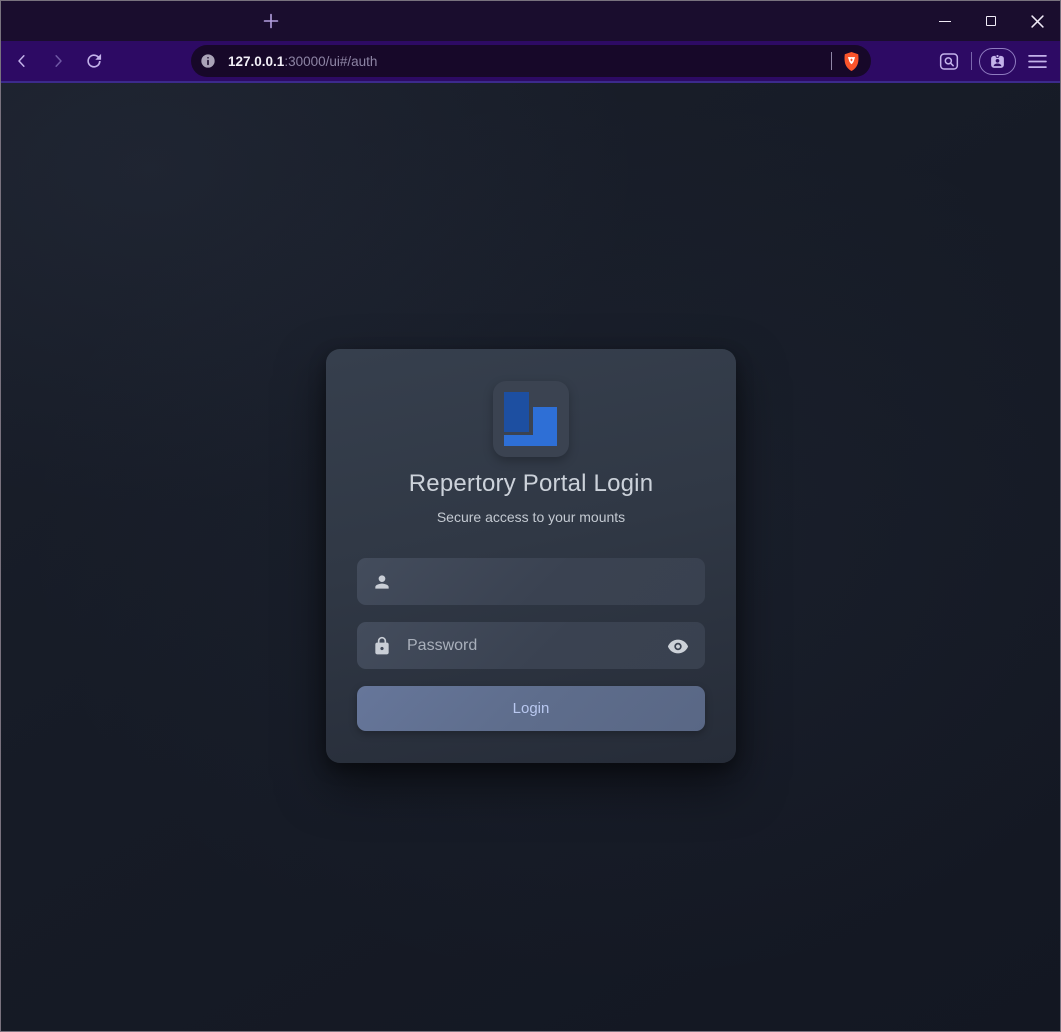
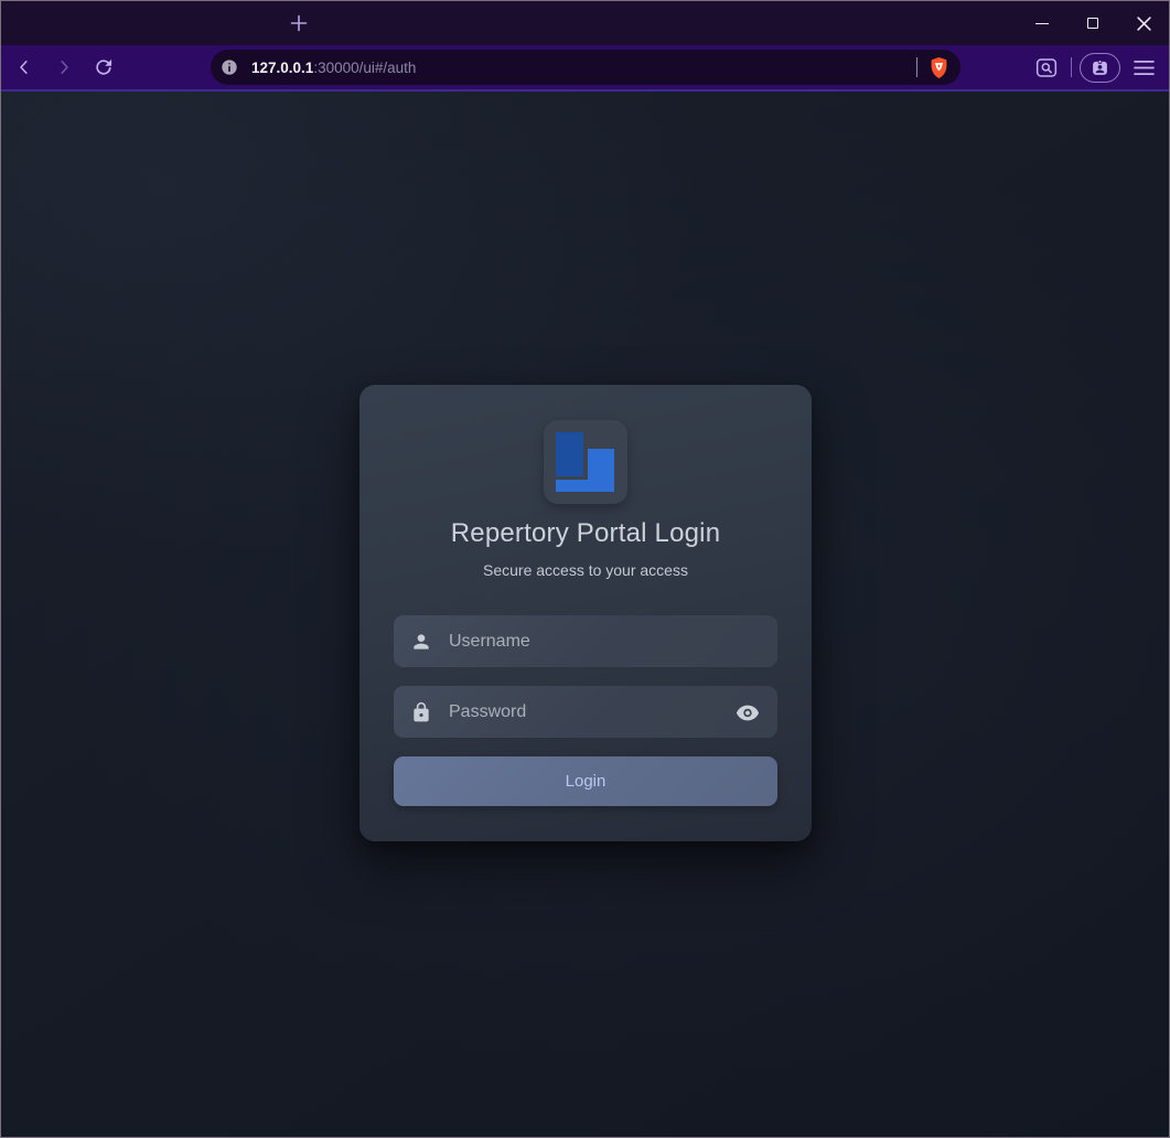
  127.0.0.1:30000/ui#/auth
  Repertory Portal Login
- Secure access to your mounts
+ Secure access to your access
+ Username
  Password
  Login
